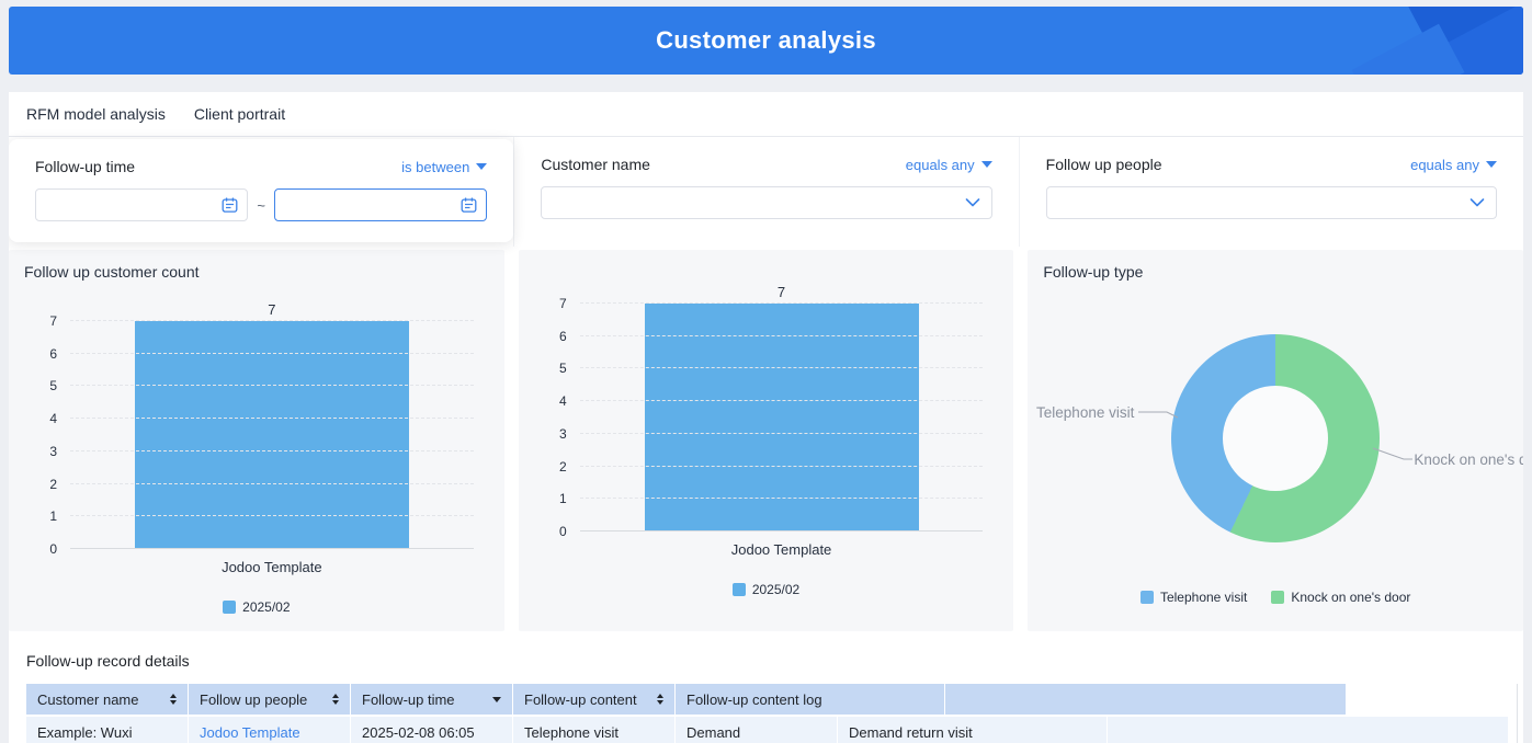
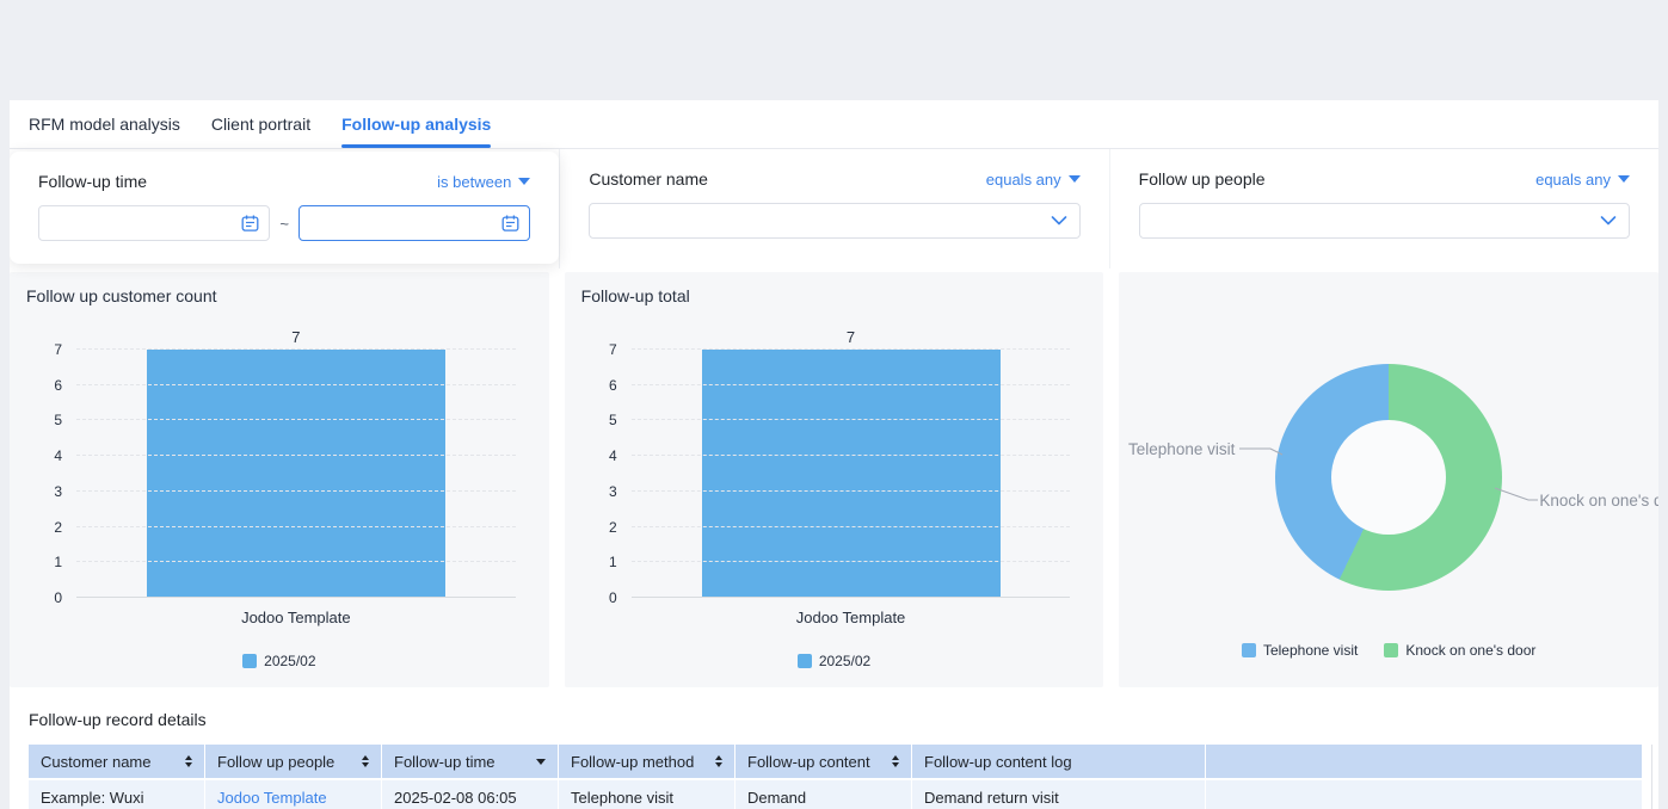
- Customer analysis
  RFM model analysis
  Client portrait
+ Follow-up analysis
  Follow-up time
  is between
  ~
  Customer name
  equals any
  Follow up people
  equals any
  Follow up customer count
  0
  1
  2
  3
  4
  5
  6
  7
  7
  Jodoo Template
  2025/02
+ Follow-up total
  0
  1
  2
  3
  4
  5
  6
  7
  7
  Jodoo Template
  2025/02
- Follow-up type
  Telephone visit
  Knock on one's d
  Telephone visit
  Knock on one's door
  Follow-up record details
  Customer name
  Follow up people
  Follow-up time
+ Follow-up method
  Follow-up content
  Follow-up content log
  Example: Wuxi
  Jodoo Template
  2025-02-08 06:05
  Telephone visit
  Demand
  Demand return visit
